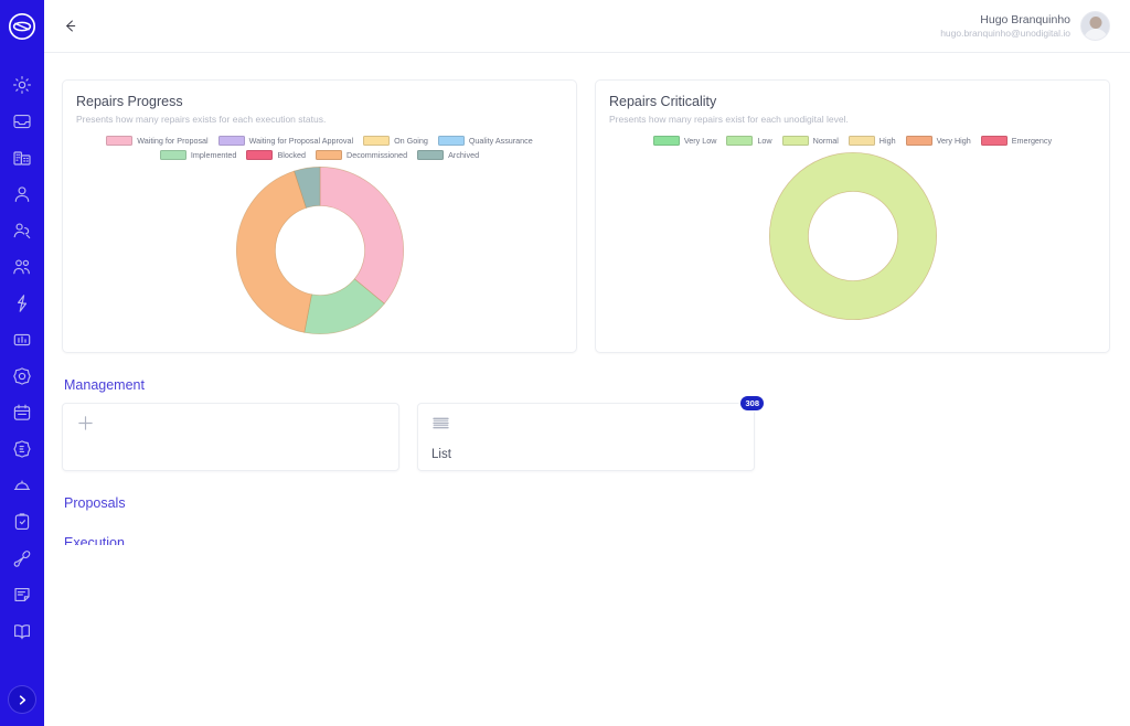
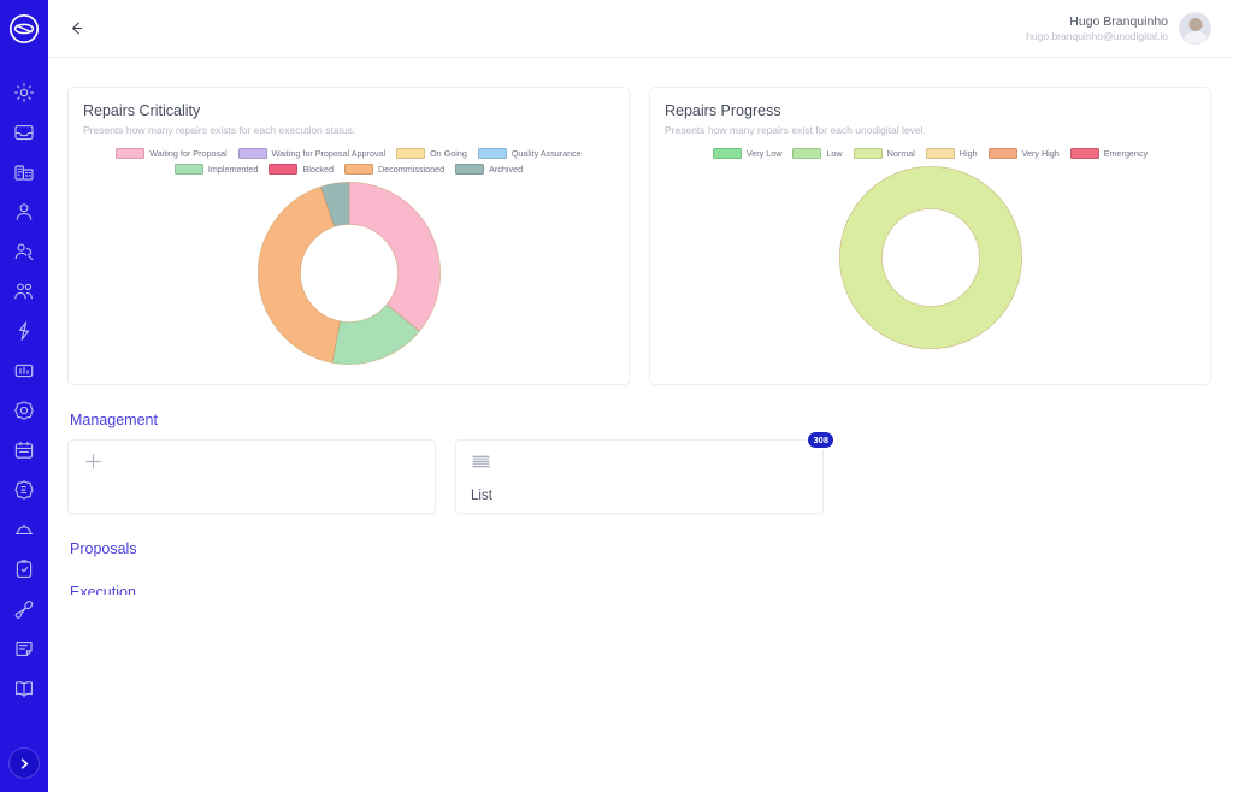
  Hugo Branquinho
  hugo.branquinho@unodigital.io
- Repairs Progress
+ Repairs Criticality
  Presents how many repairs exists for each execution status.
  Waiting for Proposal
  Waiting for Proposal Approval
  On Going
  Quality Assurance
  Implemented
  Blocked
  Decommissioned
  Archived
- Repairs Criticality
+ Repairs Progress
  Presents how many repairs exist for each unodigital level.
  Very Low
  Low
  Normal
  High
  Very High
  Emergency
  Management
  List
  308
  Proposals
  Execution
